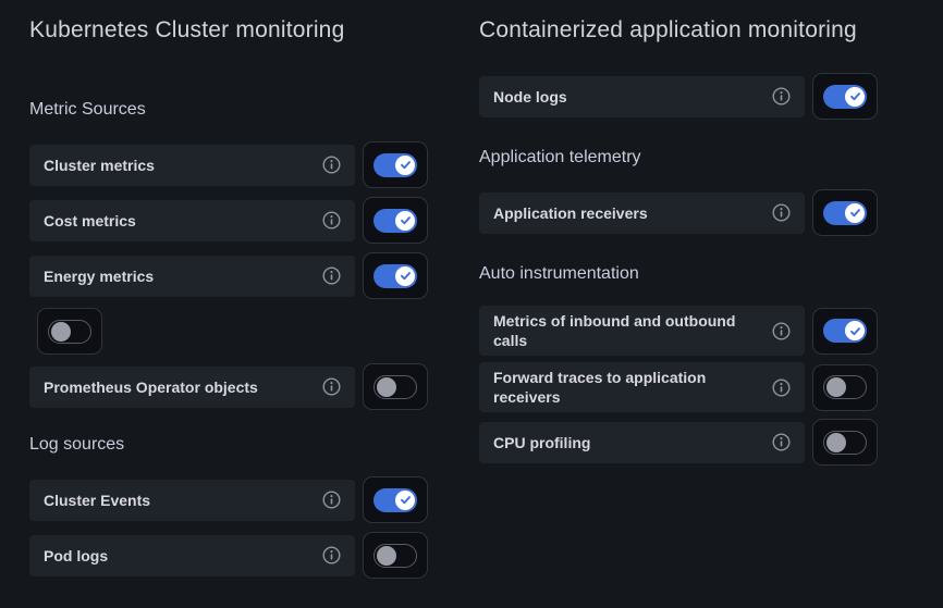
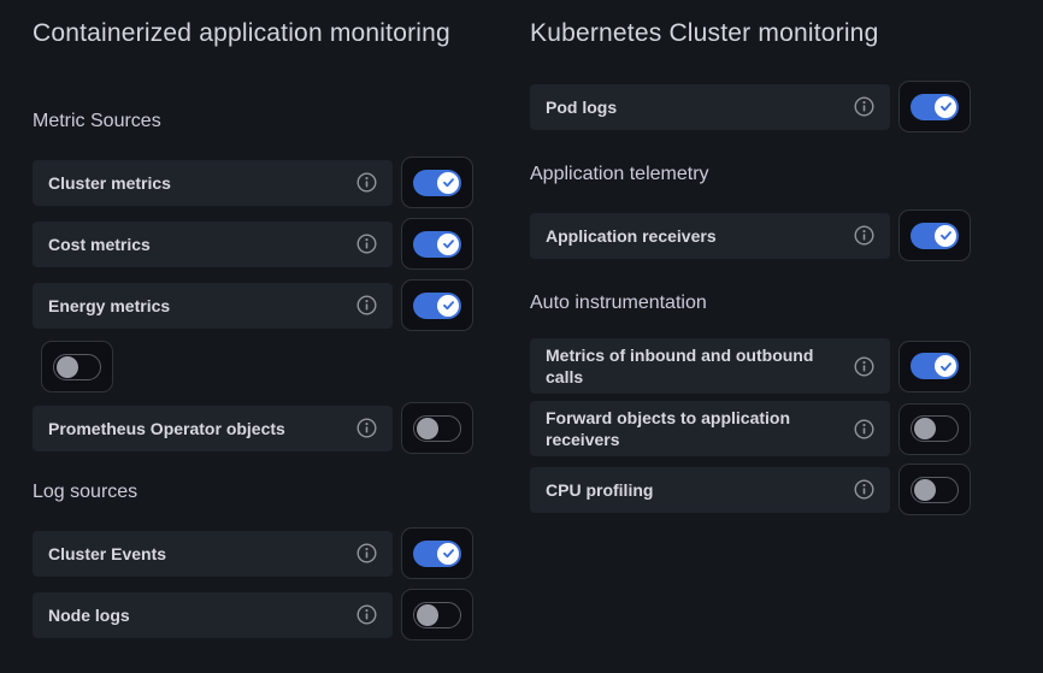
- Kubernetes Cluster monitoring
+ Containerized application monitoring
  Metric Sources
  Cluster metrics
  Cost metrics
  Energy metrics
  Prometheus Operator objects
  Log sources
  Cluster Events
- Pod logs
+ Node logs
- Containerized application monitoring
+ Kubernetes Cluster monitoring
- Node logs
+ Pod logs
  Application telemetry
  Application receivers
  Auto instrumentation
  Metrics of inbound and outbound calls
- Forward traces to application receivers
+ Forward objects to application receivers
  CPU profiling
